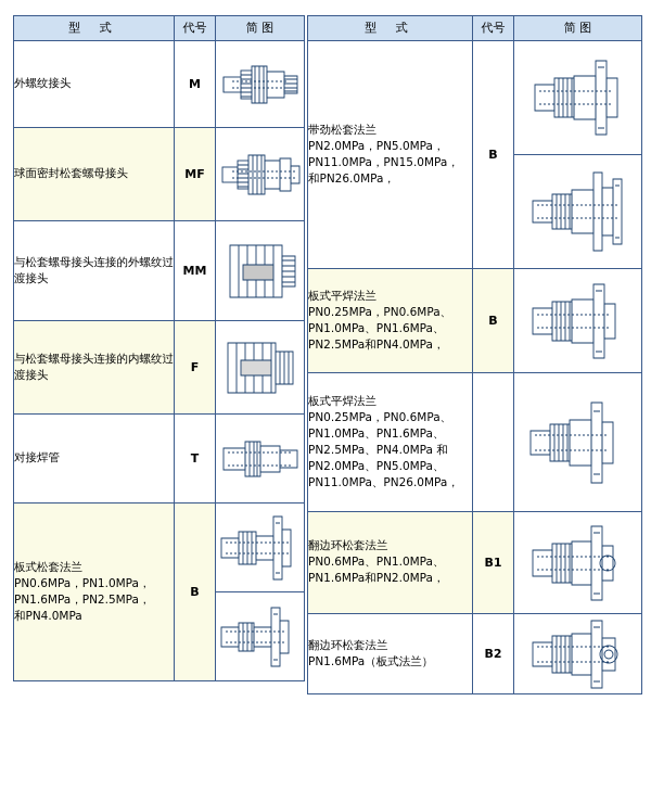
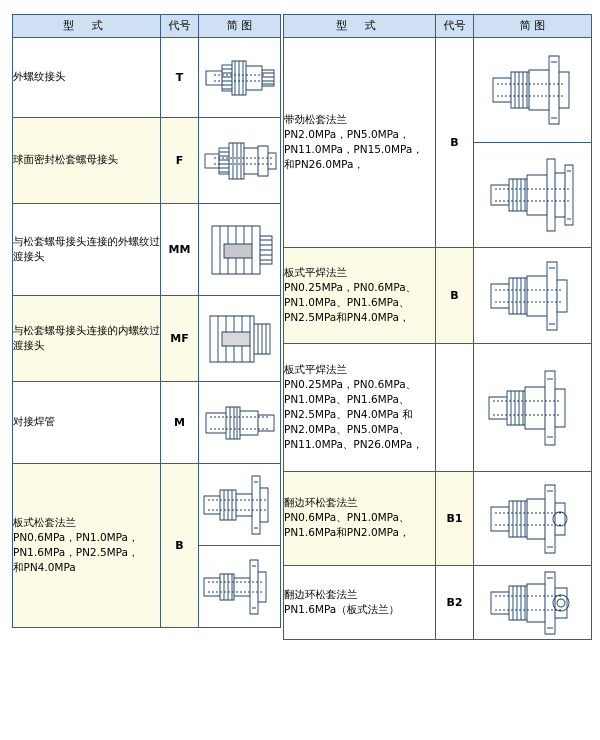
  型 式	代号	简 图
- 外螺纹接头	M
+ 外螺纹接头	T
- 球面密封松套螺母接头	MF
+ 球面密封松套螺母接头	F
  与松套螺母接头连接的外螺纹过渡接头	MM
- 与松套螺母接头连接的内螺纹过渡接头	F
+ 与松套螺母接头连接的内螺纹过渡接头	MF
- 对接焊管	T
+ 对接焊管	M
  板式松套法兰 PN0.6MPa，PN1.0MPa， PN1.6MPa，PN2.5MPa， 和PN4.0MPa	B
  型 式	代号	简 图
  带劲松套法兰 PN2.0MPa，PN5.0MPa， PN11.0MPa，PN15.0MPa， 和PN26.0MPa，	B
  板式平焊法兰 PN0.25MPa，PN0.6MPa、 PN1.0MPa、PN1.6MPa、 PN2.5MPa和PN4.0MPa，	B
  板式平焊法兰 PN0.25MPa，PN0.6MPa、 PN1.0MPa、PN1.6MPa、 PN2.5MPa、PN4.0MPa 和 PN2.0MPa、PN5.0MPa、 PN11.0MPa、PN26.0MPa，
  翻边环松套法兰 PN0.6MPa、PN1.0MPa、 PN1.6MPa和PN2.0MPa，	B1
  翻边环松套法兰 PN1.6MPa（板式法兰）	B2
